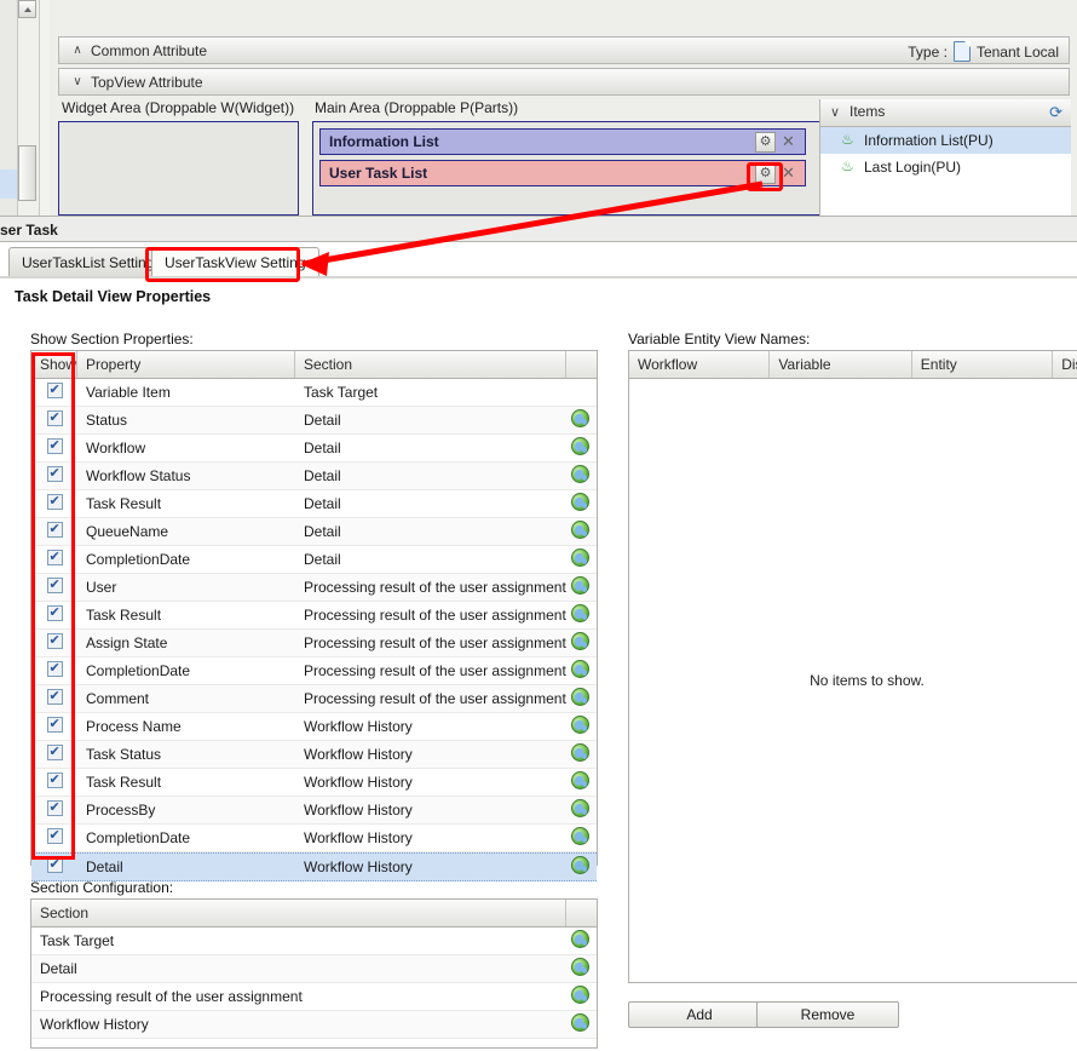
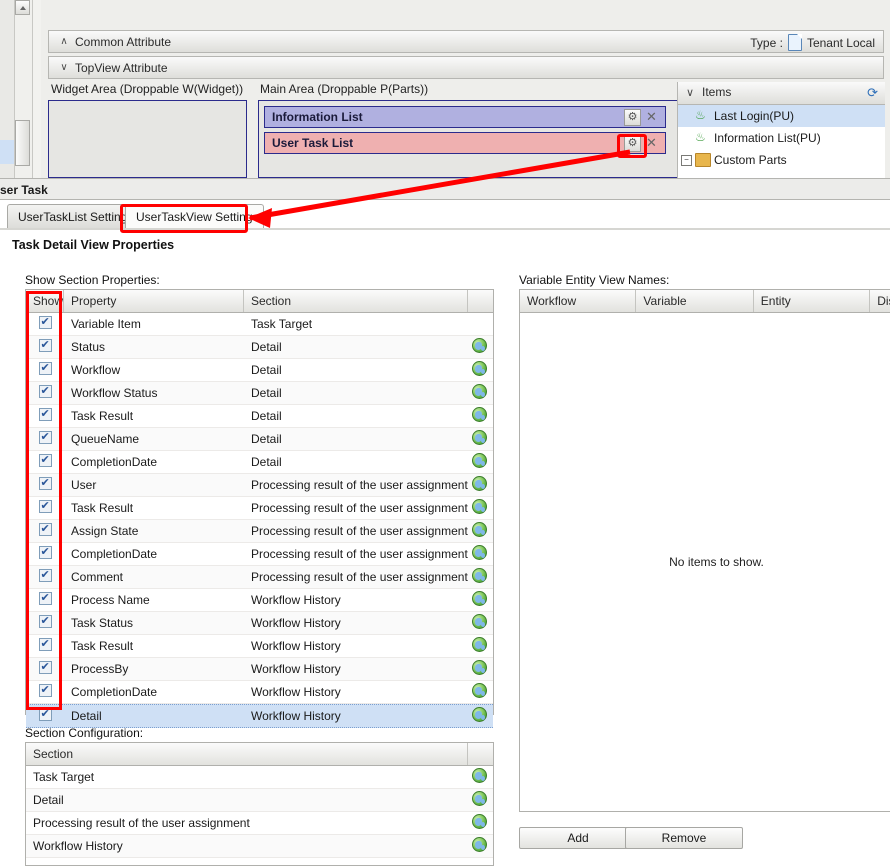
  ∧
  Common Attribute
  Type :
  Tenant Local
  ∨
  TopView Attribute
  Widget Area (Droppable W(Widget))
  Main Area (Droppable P(Parts))
  Information List
  ⚙
  ✕
  User Task List
  ⚙
  ✕
  ∨
  Items
  ⟳
  ♨
- Information List(PU)
+ Last Login(PU)
  ♨
- Last Login(PU)
+ Information List(PU)
+ −
+ Custom Parts
  ser Task
  UserTaskList Settin
  UserTaskView Setting
  Task Detail View Properties
  Show Section Properties:
  Show
  Property
  Section
  Variable Item
  Task Target
  Status
  Detail
  Workflow
  Detail
  Workflow Status
  Detail
  Task Result
  Detail
  QueueName
  Detail
  CompletionDate
  Detail
  User
  Processing result of the user assignment
  Task Result
  Processing result of the user assignment
  Assign State
  Processing result of the user assignment
  CompletionDate
  Processing result of the user assignment
  Comment
  Processing result of the user assignment
  Process Name
  Workflow History
  Task Status
  Workflow History
  Task Result
  Workflow History
  ProcessBy
  Workflow History
  CompletionDate
  Workflow History
  Detail
  Workflow History
  Section Configuration:
  Section
  Task Target
  Detail
  Processing result of the user assignment
  Workflow History
  Variable Entity View Names:
  Workflow
  Variable
  Entity
  No items to show.
  Add
  Remove
